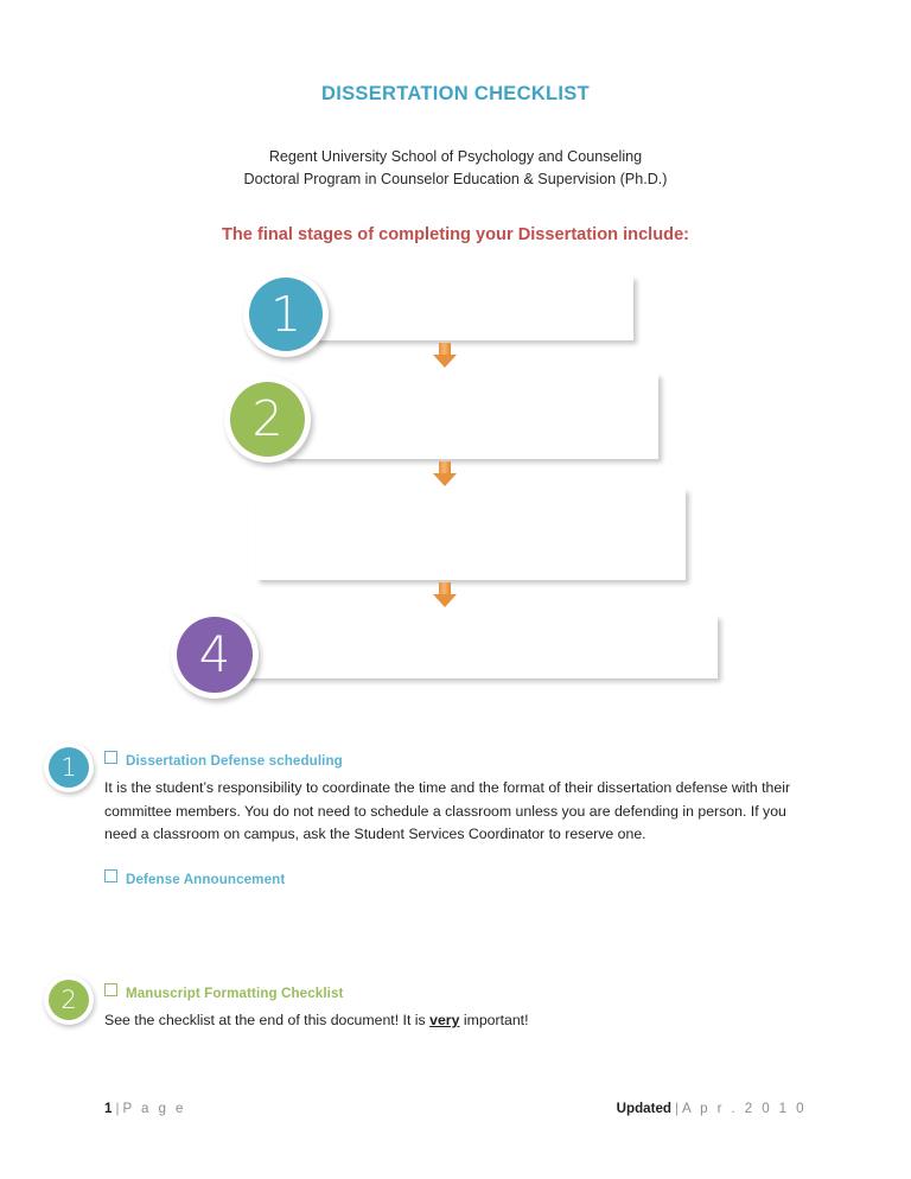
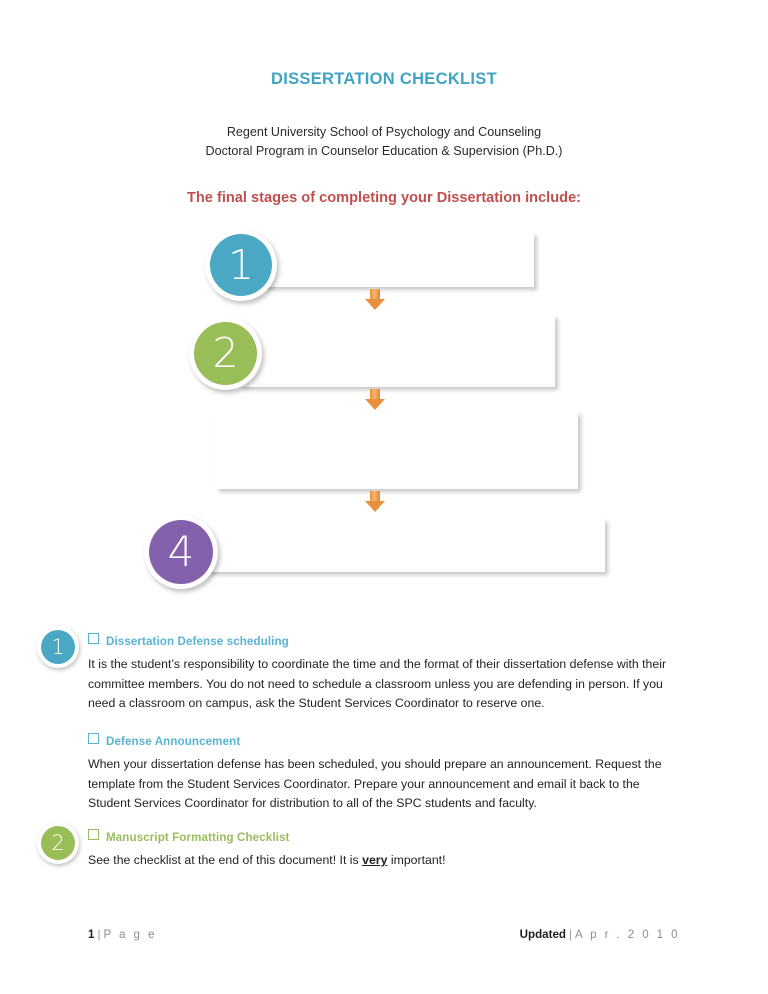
  DISSERTATION CHECKLIST
  Regent University School of Psychology and Counseling
  Doctoral Program in Counselor Education & Supervision (Ph.D.)
  The final stages of completing your Dissertation include:
  1
  2
  4
  1
  Dissertation Defense scheduling
  It is the student’s responsibility to coordinate the time and the format of their dissertation defense with their committee members. You do not need to schedule a classroom unless you are defending in person. If you need a classroom on campus, ask the Student Services Coordinator to reserve one.
  Defense Announcement
+ When your dissertation defense has been scheduled, you should prepare an announcement. Request the template from the Student Services Coordinator. Prepare your announcement and email it back to the Student Services Coordinator for distribution to all of the SPC students and faculty.
  2
  Manuscript Formatting Checklist
  See the checklist at the end of this document! It is very important!
  1 | P a g e
  Updated | A p r . 2 0 1 0
